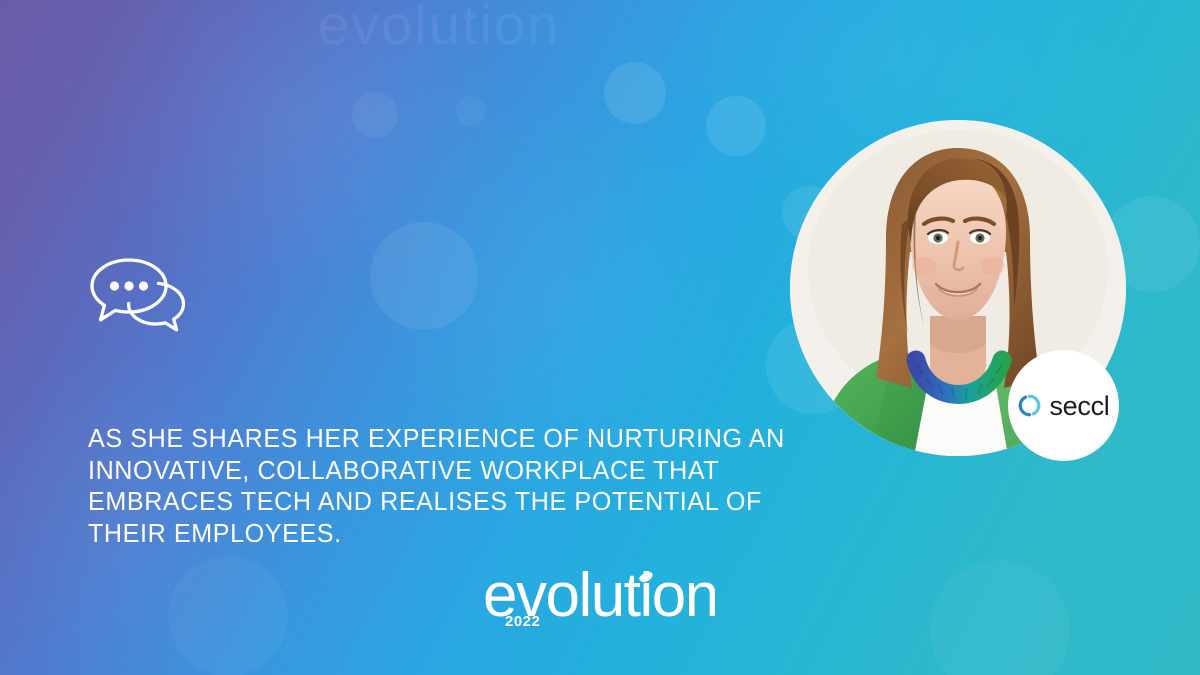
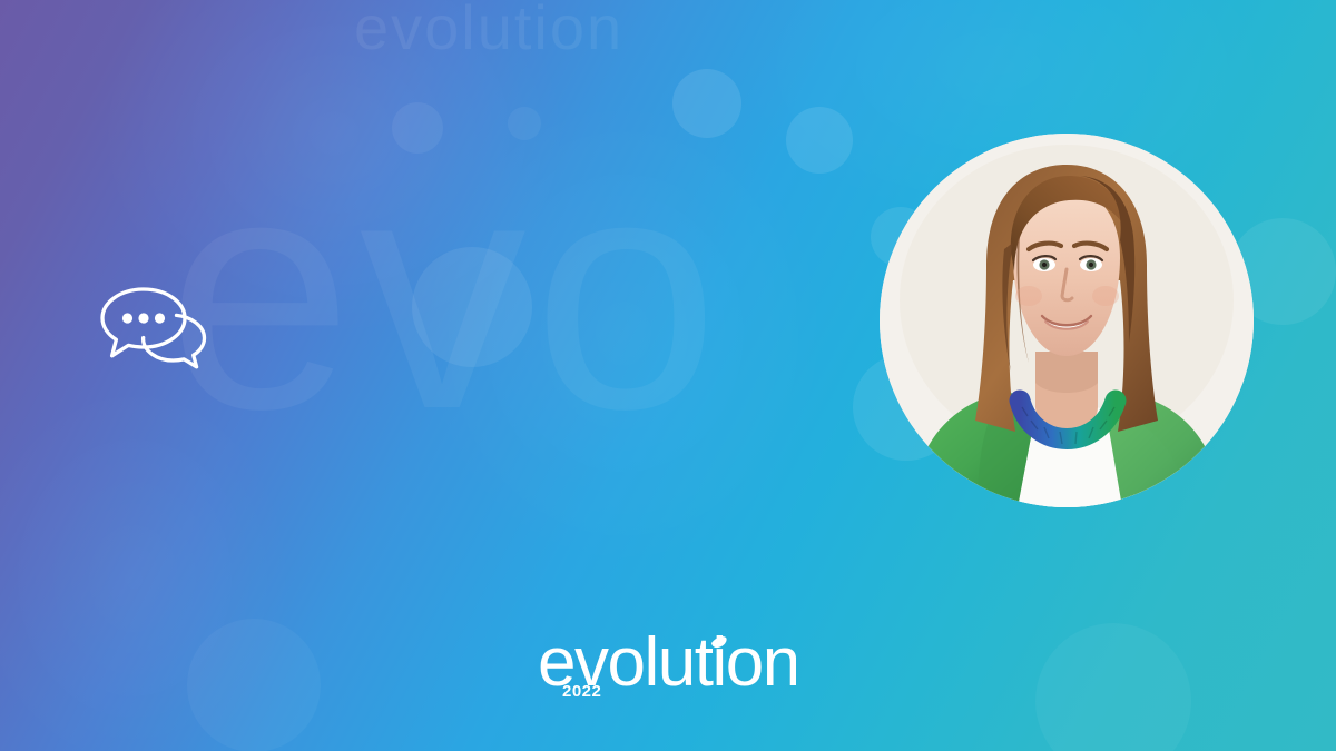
+ evo
  evolution
- AS SHE SHARES HER EXPERIENCE OF NURTURING AN
- INNOVATIVE, COLLABORATIVE WORKPLACE THAT
- EMBRACES TECH AND REALISES THE POTENTIAL OF
- THEIR EMPLOYEES.
- seccl
  evolution
  2022
